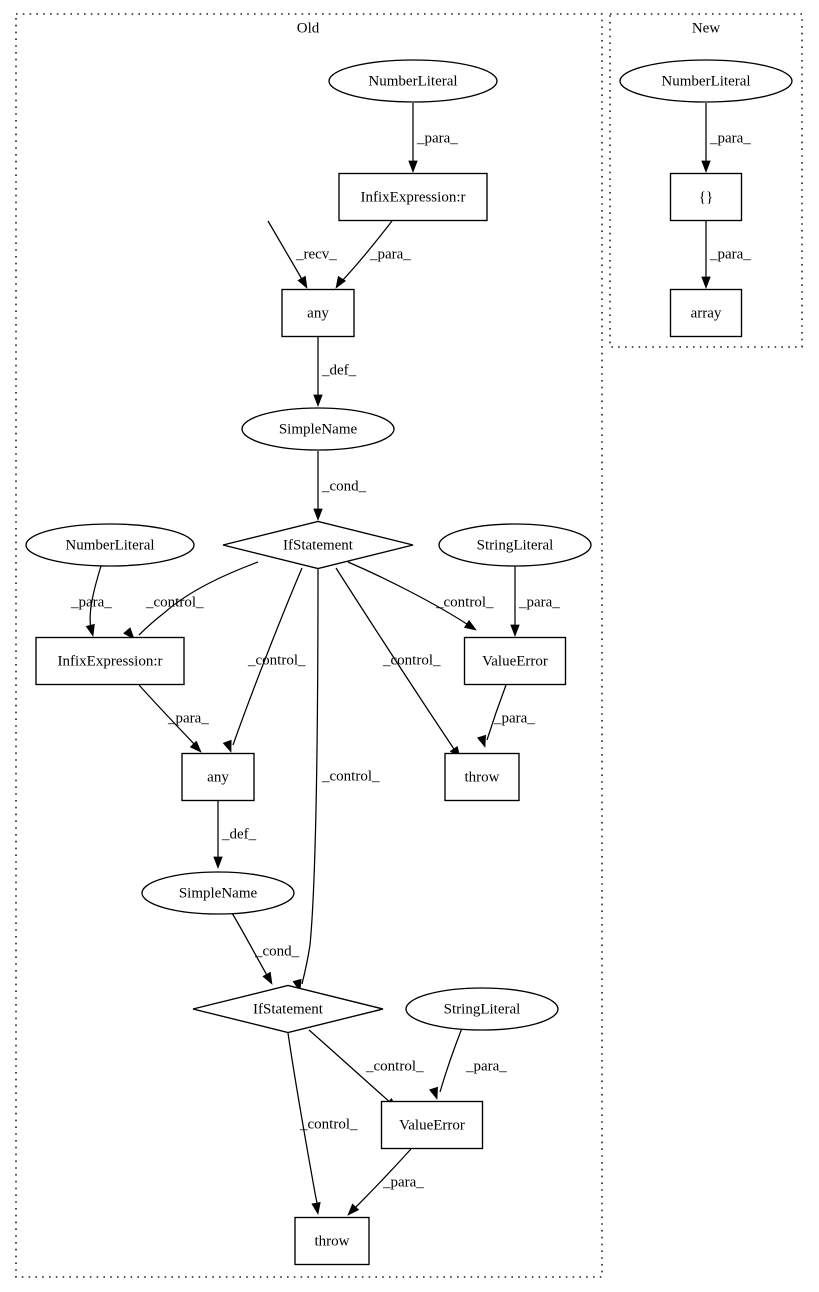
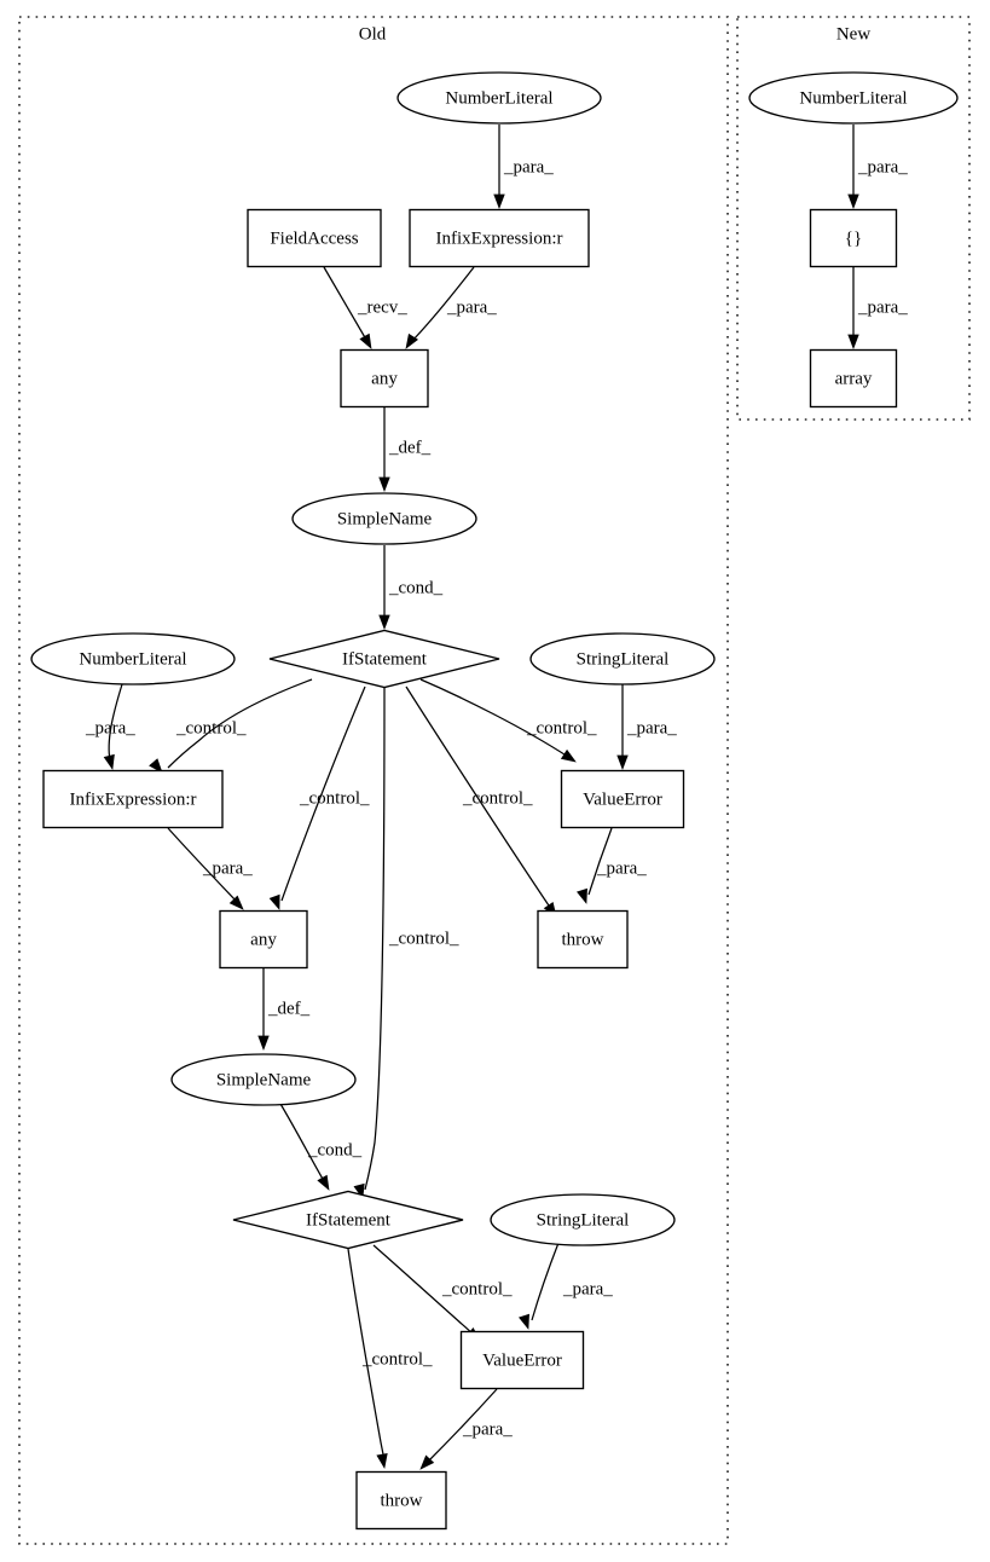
  Old
  New
  _para_
  _recv_
  _para_
  _def_
  _cond_
  _para_
  _control_
  _control_
  _control_
  _control_
  _control_
  _para_
  _para_
  _para_
  _def_
  _cond_
  _control_
  _control_
  _para_
  _para_
  _para_
  _para_
  NumberLiteral
+ FieldAccess
  InfixExpression:r
  any
  SimpleName
  IfStatement
  NumberLiteral
  StringLiteral
  InfixExpression:r
  ValueError
  any
  throw
  SimpleName
  IfStatement
  StringLiteral
  ValueError
  throw
  NumberLiteral
  {}
  array
